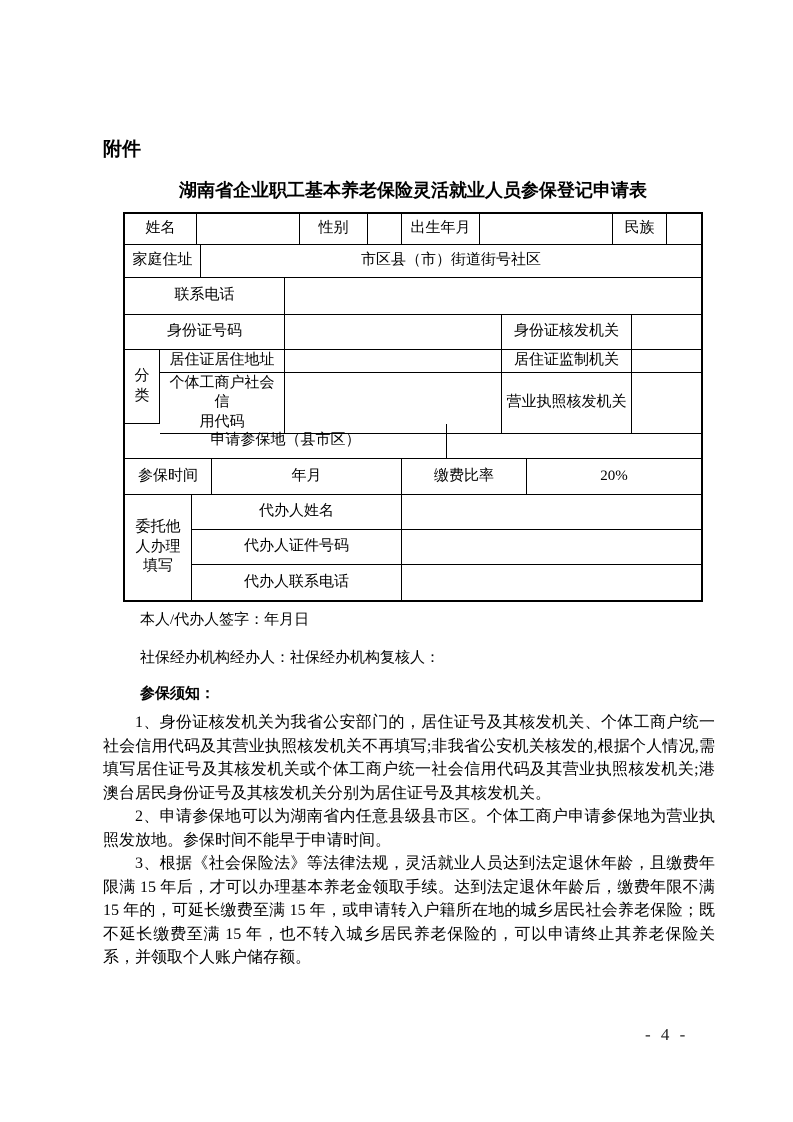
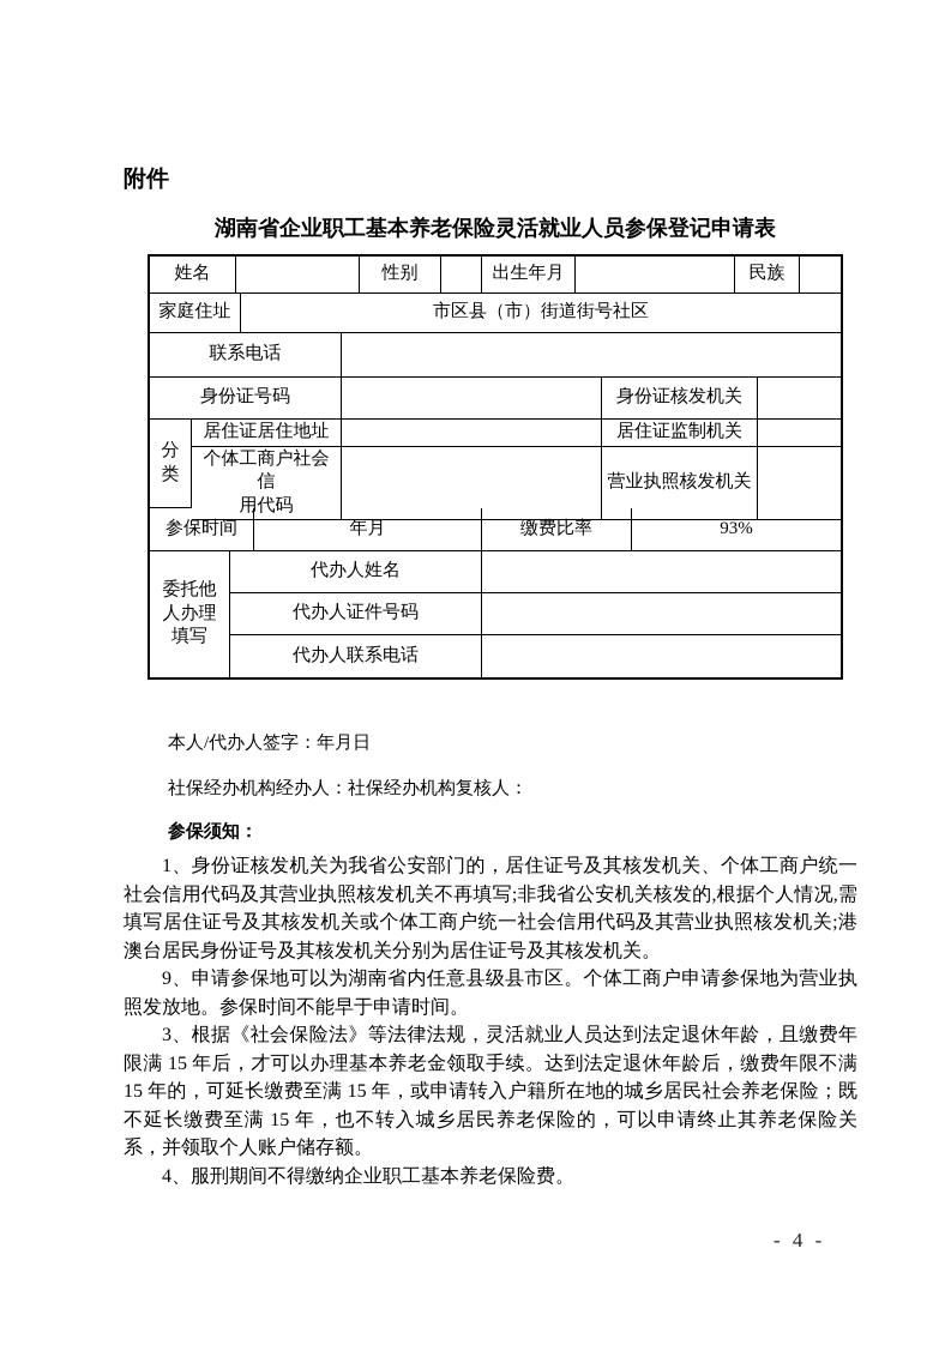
  附件
  湖南省企业职工基本养老保险灵活就业人员参保登记申请表
  姓名
  性别
  出生年月
  民族
  家庭住址
  市区县（市）街道街号社区
  联系电话
  身份证号码
  身份证核发机关
  分
  类
  居住证居住地址
  居住证监制机关
  个体工商户社会信
  用代码
  营业执照核发机关
- 申请参保地（县市区）
  参保时间
  年月
  缴费比率
- 20%
+ 93%
  委托他
  人办理
  填写
  代办人姓名
  代办人证件号码
  代办人联系电话
  本人/代办人签字：年月日
  社保经办机构经办人：社保经办机构复核人：
  参保须知：
  1、身份证核发机关为我省公安部门的，居住证号及其核发机关、个体工商户统一社会信用代码及其营业执照核发机关不再填写;非我省公安机关核发的,根据个人情况,需填写居住证号及其核发机关或个体工商户统一社会信用代码及其营业执照核发机关;港澳台居民身份证号及其核发机关分别为居住证号及其核发机关。
- 2、申请参保地可以为湖南省内任意县级县市区。个体工商户申请参保地为营业执照发放地。参保时间不能早于申请时间。
+ 9、申请参保地可以为湖南省内任意县级县市区。个体工商户申请参保地为营业执照发放地。参保时间不能早于申请时间。
  3、根据《社会保险法》等法律法规，灵活就业人员达到法定退休年龄，且缴费年限满 15 年后，才可以办理基本养老金领取手续。达到法定退休年龄后，缴费年限不满 15 年的，可延长缴费至满 15 年，或申请转入户籍所在地的城乡居民社会养老保险；既不延长缴费至满 15 年，也不转入城乡居民养老保险的，可以申请终止其养老保险关系，并领取个人账户储存额。
+ 4、服刑期间不得缴纳企业职工基本养老保险费。
  - 4 -
